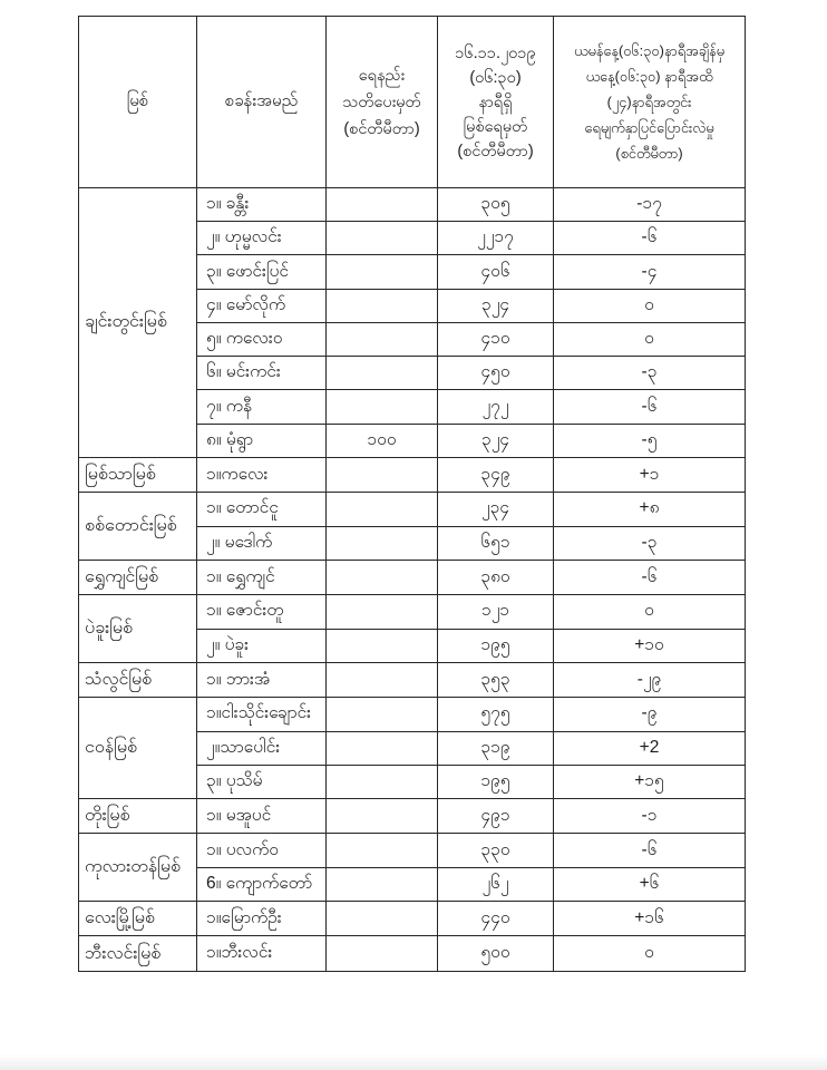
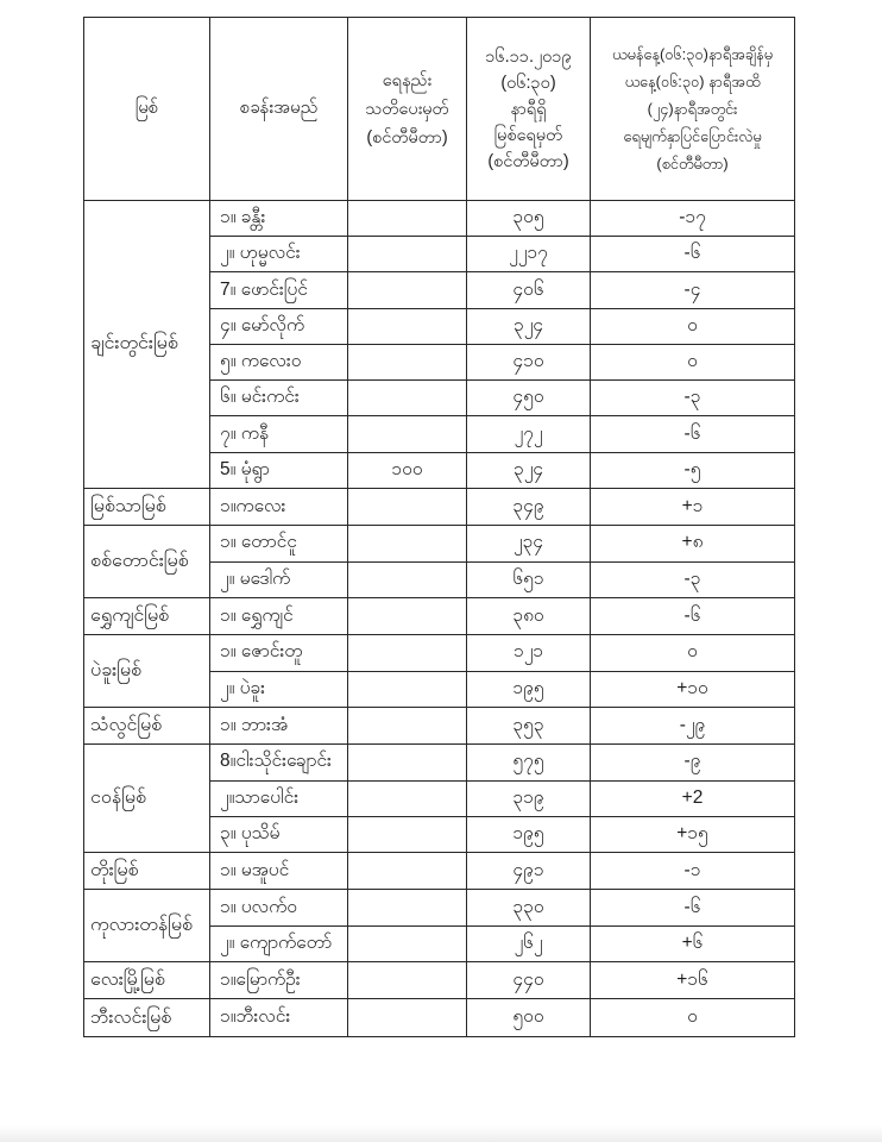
  မြစ်	စခန်းအမည်	ရေနည်း သတိပေးမှတ် (စင်တီမီတာ)	၁၆.၁၁.၂၀၁၉ (၀၆:၃၀) နာရီရှိ မြစ်ရေမှတ် (စင်တီမီတာ)	ယမန်နေ့(၀၆:၃၀)နာရီအချိန်မှ ယနေ့(၀၆:၃၀) နာရီအထိ (၂၄)နာရီအတွင်း ရေမျက်နှာပြင်ပြောင်းလဲမှု (စင်တီမီတာ)
  ချင်းတွင်းမြစ်	၁။ ခန္တီး		၃၀၅	-၁၇
  ၂။ ဟုမ္မလင်း		၂၂၁၇	-၆
- ၃။ ဖောင်းပြင်		၄၀၆	-၄
+ 7။ ဖောင်းပြင်		၄၀၆	-၄
  ၄။ မော်လိုက်		၃၂၄	၀
  ၅။ ကလေးဝ		၄၁၀	၀
  ၆။ မင်းကင်း		၄၅၀	-၃
  ၇။ ကနီ		၂၇၂	-၆
- ၈။ မုံရွာ	၁၀၀	၃၂၄	-၅
+ 5။ မုံရွာ	၁၀၀	၃၂၄	-၅
  မြစ်သာမြစ်	၁။ကလေး		၃၄၉	+၁
  စစ်တောင်းမြစ်	၁။ တောင်ငူ		၂၃၄	+၈
  ၂။ မဒေါက်		၆၅၁	-၃
  ရွှေကျင်မြစ်	၁။ ရွှေကျင်		၃၈၀	-၆
  ပဲခူးမြစ်	၁။ ဇောင်းတူ		၁၂၁	၀
  ၂။ ပဲခူး		၁၉၅	+၁၀
  သံလွင်မြစ်	၁။ ဘားအံ		၃၅၃	-၂၉
- ငဝန်မြစ်	၁။ငါးသိုင်းချောင်း		၅၇၅	-၉
+ ငဝန်မြစ်	8။ငါးသိုင်းချောင်း		၅၇၅	-၉
  ၂။သာပေါင်း		၃၁၉	+2
  ၃။ ပုသိမ်		၁၉၅	+၁၅
  တိုးမြစ်	၁။ မအူပင်		၄၉၁	-၁
  ကုလားတန်မြစ်	၁။ ပလက်ဝ		၃၃၀	-၆
- 6။ ကျောက်တော်		၂၆၂	+၆
+ ၂။ ကျောက်တော်		၂၆၂	+၆
  လေးမြို့မြစ်	၁။မြောက်ဦး		၄၄၀	+၁၆
  ဘီးလင်းမြစ်	၁။ဘီးလင်း		၅၀၀	၀
